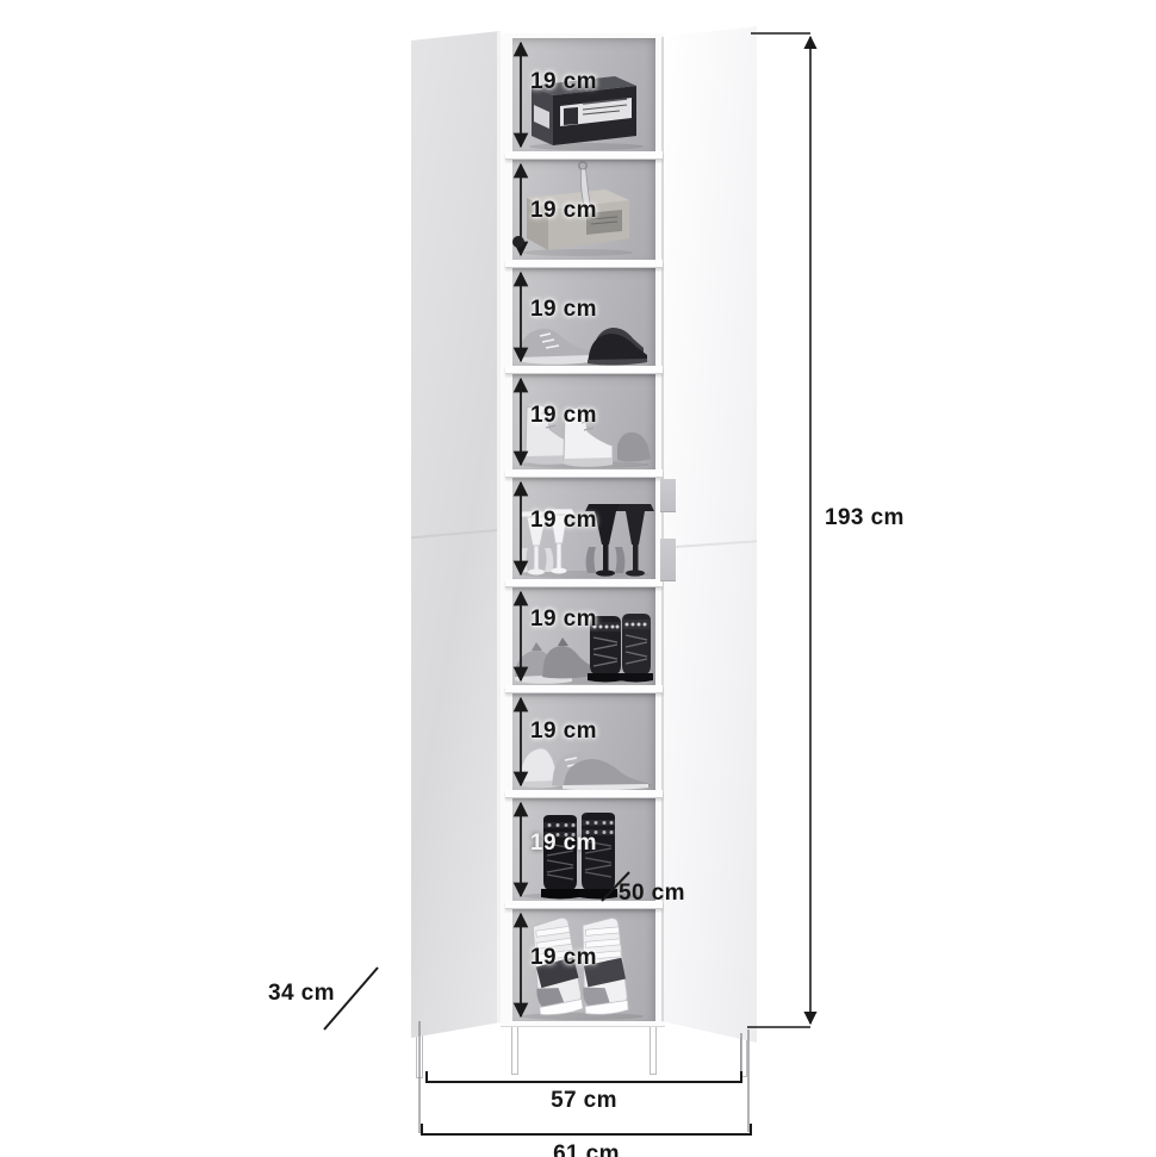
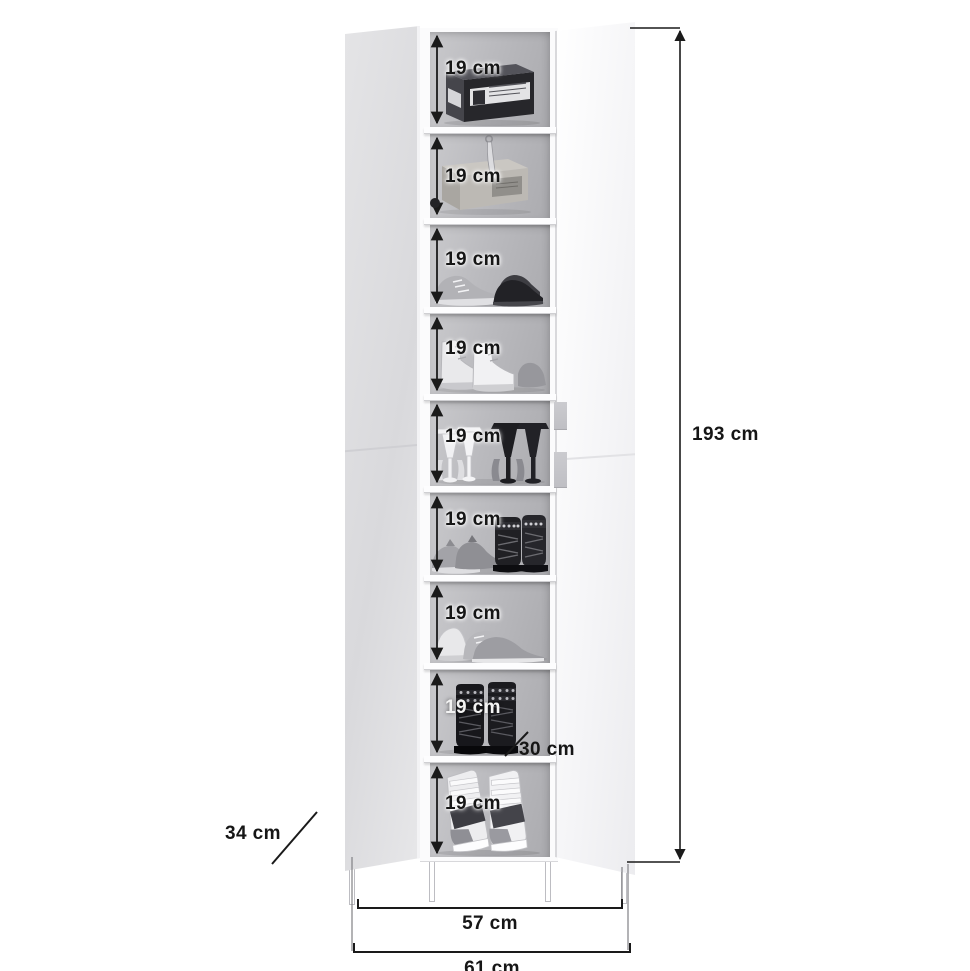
  19 cm
  19 cm
  19 cm
  19 cm
  19 cm
  19 cm
  19 cm
  19 cm
  19 cm
  193 cm
  57 cm
  61 cm
  34 cm
- 50 cm
+ 30 cm
